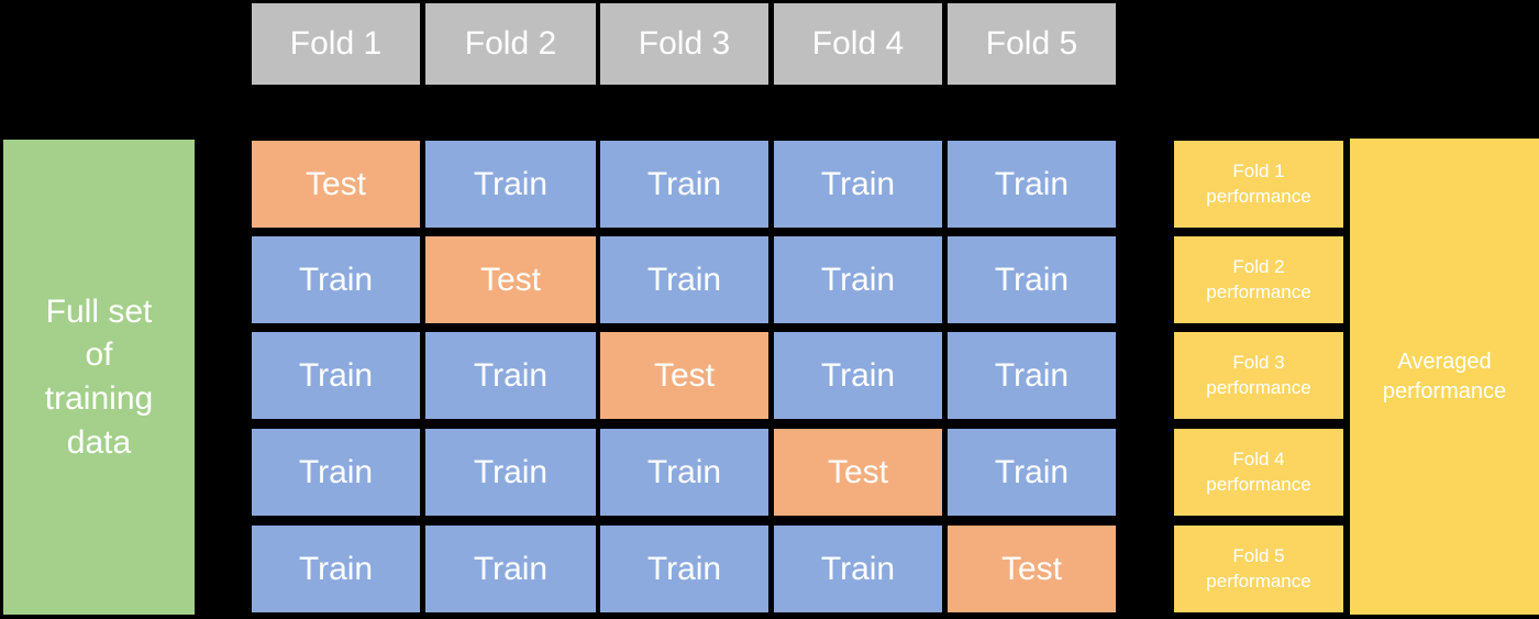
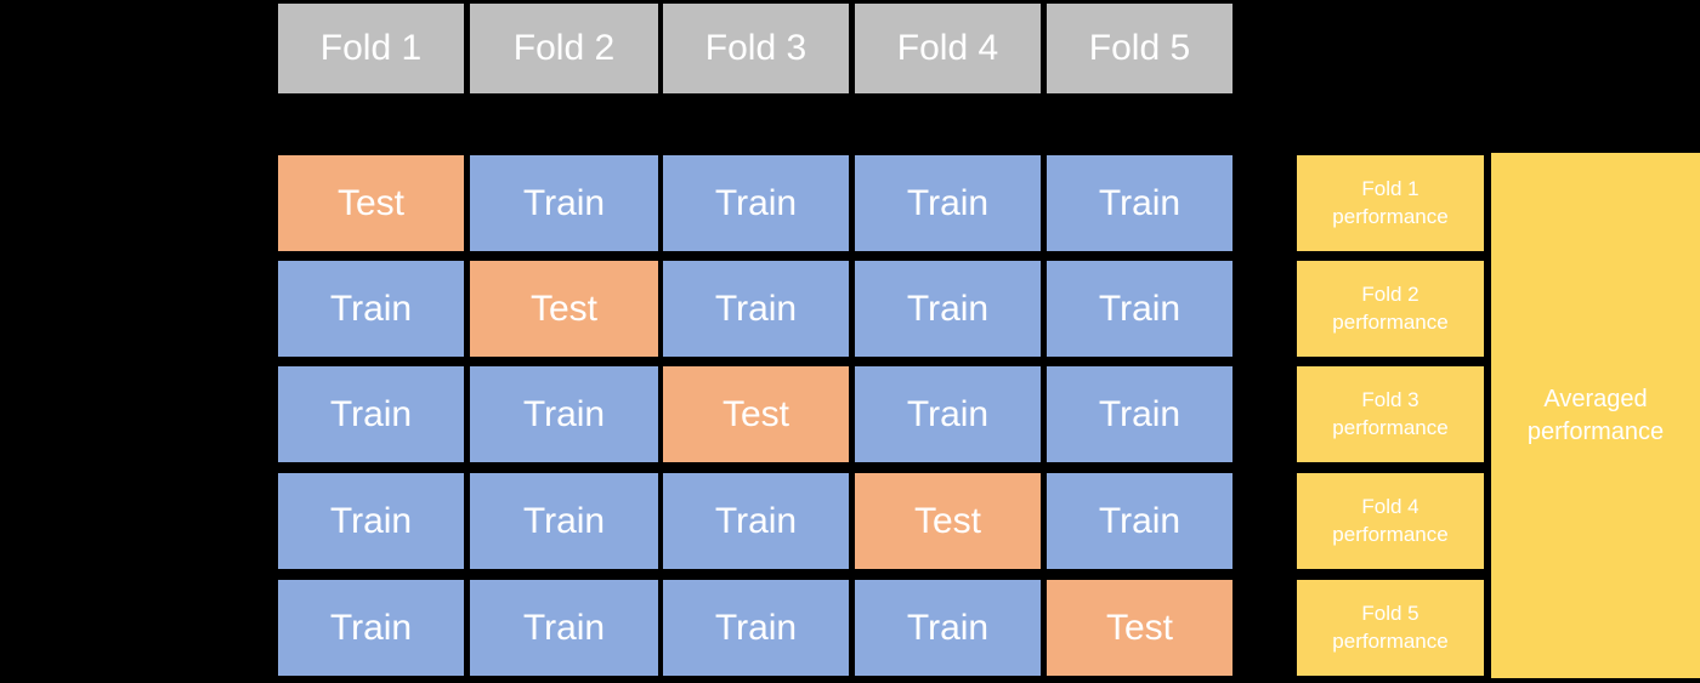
  Fold 1
  Fold 2
  Fold 3
  Fold 4
  Fold 5
- Full set
- of
- training
- data
  Test
  Train
  Train
  Train
  Train
  Train
  Test
  Train
  Train
  Train
  Train
  Train
  Test
  Train
  Train
  Train
  Train
  Train
  Test
  Train
  Train
  Train
  Train
  Train
  Test
  Fold 1
  performance
  Fold 2
  performance
  Fold 3
  performance
  Fold 4
  performance
  Fold 5
  performance
  Averaged
  performance
